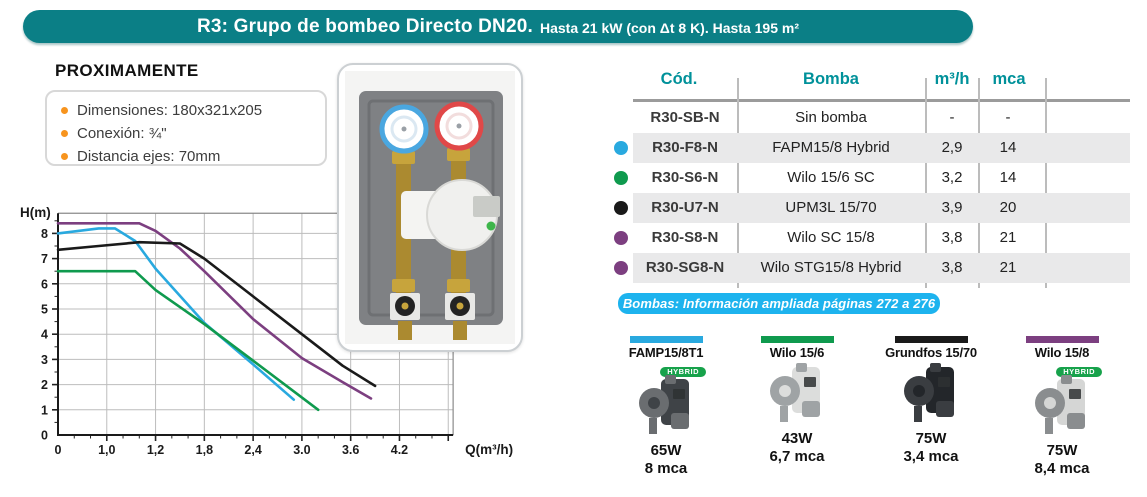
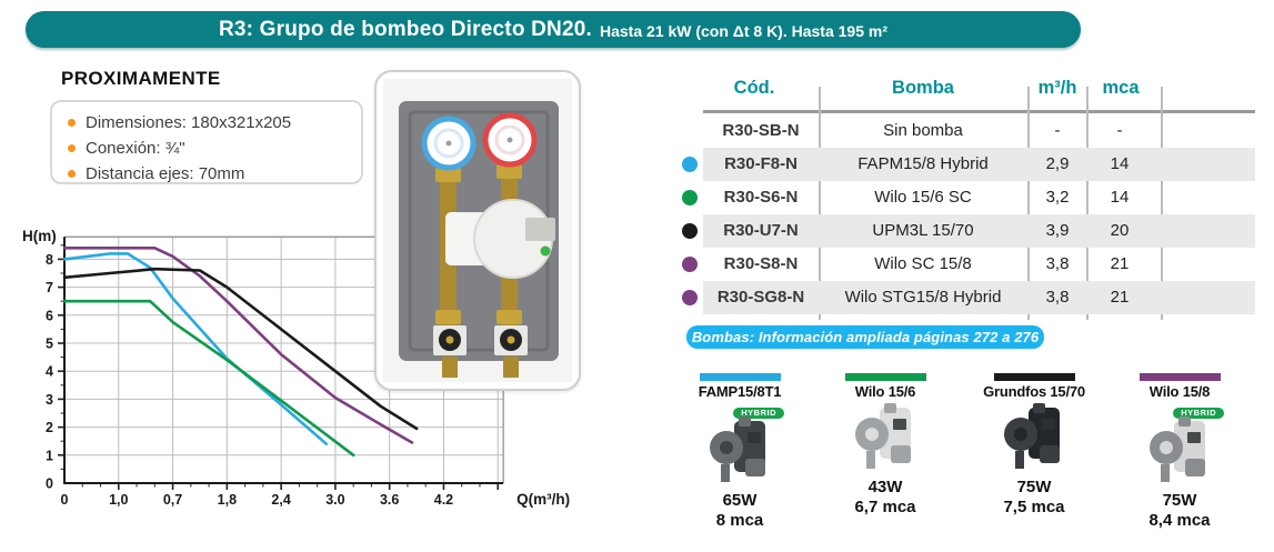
  R3: Grupo de bombeo Directo DN20.
  Hasta 21 kW (con Δt 8 K). Hasta 195 m²
  PROXIMAMENTE
  Dimensiones: 180x321x205
  Conexión: ¾"
  Distancia ejes: 70mm
  0
  1,0
- 1,2
+ 0,7
  1,8
  2,4
  3.0
  3.6
  4.2
  0
  1
  2
  3
  4
  5
  6
  7
  8
  H(m)
  Q(m³/h)
  Cód.
  Bomba
  m³/h
  mca
  R30-SB-N
  Sin bomba
  -
  -
  R30-F8-N
  FAPM15/8 Hybrid
  2,9
  14
  R30-S6-N
  Wilo 15/6 SC
  3,2
  14
  R30-U7-N
  UPM3L 15/70
  3,9
  20
  R30-S8-N
  Wilo SC 15/8
  3,8
  21
  R30-SG8-N
  Wilo STG15/8 Hybrid
  3,8
  21
  Bombas: Información ampliada páginas 272 a 276
  FAMP15/8T1
  HYBRID
  65W
  8 mca
  Wilo 15/6
  43W
  6,7 mca
  Grundfos 15/70
  75W
- 3,4 mca
+ 7,5 mca
  Wilo 15/8
  HYBRID
  75W
  8,4 mca
